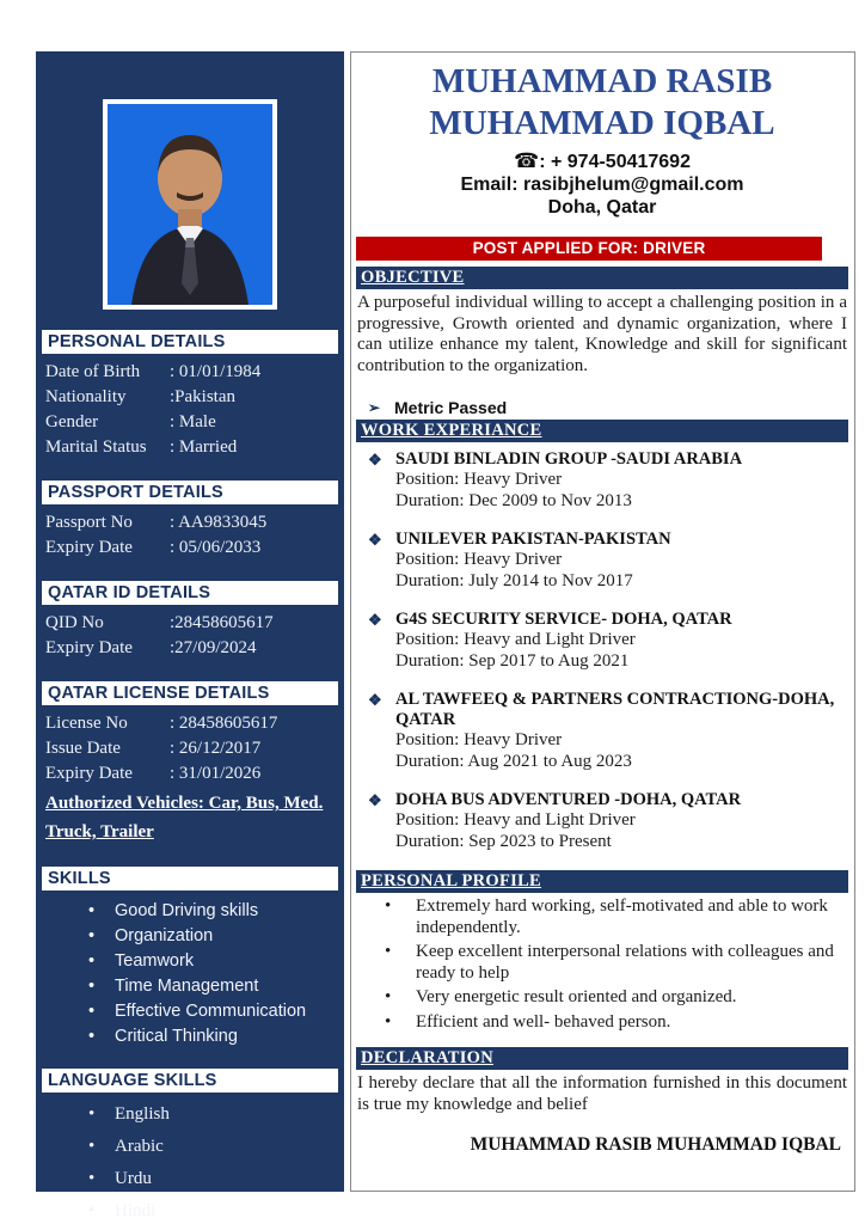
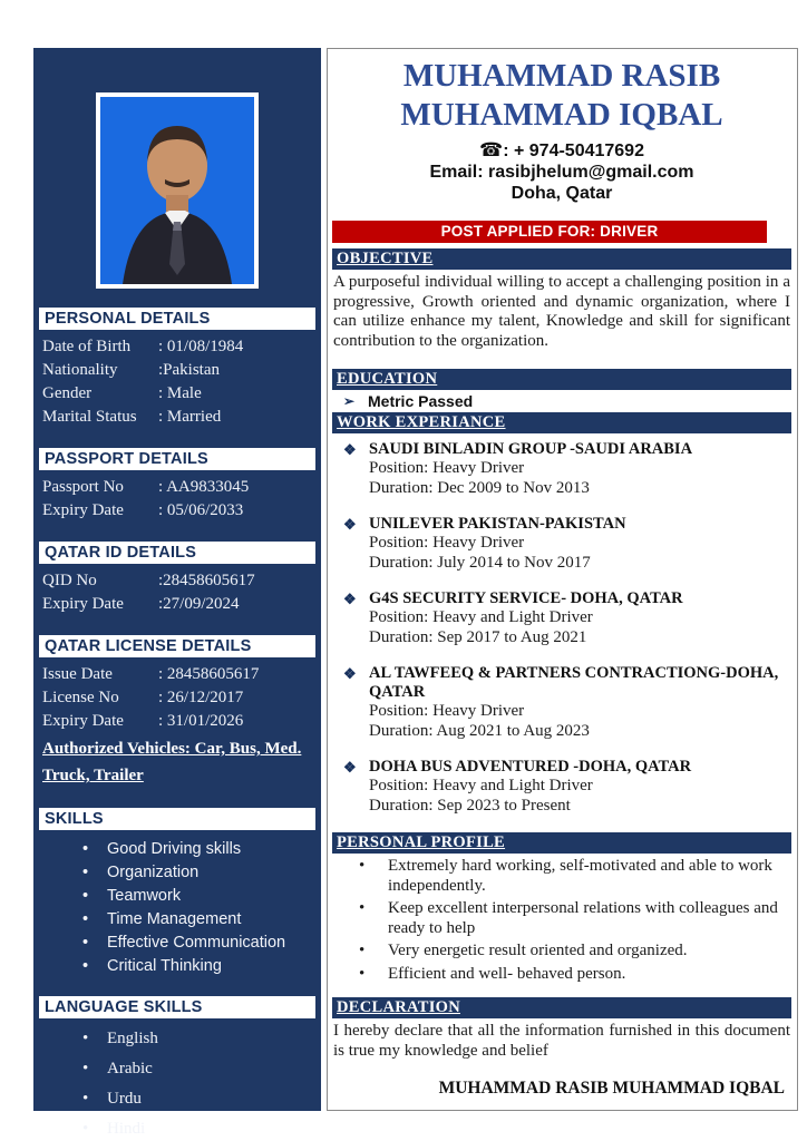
  PERSONAL DETAILS
  Date of Birth
- : 01/01/1984
+ : 01/08/1984
  Nationality
  :Pakistan
  Gender
  : Male
  Marital Status
  : Married
  PASSPORT DETAILS
  Passport No
  : AA9833045
  Expiry Date
  : 05/06/2033
  QATAR ID DETAILS
  QID No
  :28458605617
  Expiry Date
  :27/09/2024
  QATAR LICENSE DETAILS
- License No
+ Issue Date
  : 28458605617
- Issue Date
+ License No
  : 26/12/2017
  Expiry Date
  : 31/01/2026
  Authorized Vehicles: Car, Bus, Med. Truck, Trailer
  SKILLS
  •
  Good Driving skills
  •
  Organization
  •
  Teamwork
  •
  Time Management
  •
  Effective Communication
  •
  Critical Thinking
  LANGUAGE SKILLS
  •
  English
  •
  Arabic
  •
  Urdu
  MUHAMMAD RASIB
  MUHAMMAD IQBAL
  ☎: + 974-50417692
  Email: rasibjhelum@gmail.com
  Doha, Qatar
  POST APPLIED FOR: DRIVER
  OBJECTIVE
  A purposeful individual willing to accept a challenging position in a progressive, Growth oriented and dynamic organization, where I can utilize enhance my talent, Knowledge and skill for significant contribution to the organization.
+ EDUCATION
  ➢
  Metric Passed
  WORK EXPERIANCE
  ❖
  SAUDI BINLADIN GROUP -SAUDI ARABIA
  Position: Heavy Driver
  Duration: Dec 2009 to Nov 2013
  ❖
  UNILEVER PAKISTAN-PAKISTAN
  Position: Heavy Driver
  Duration: July 2014 to Nov 2017
  ❖
  G4S SECURITY SERVICE- DOHA, QATAR
  Position: Heavy and Light Driver
  Duration: Sep 2017 to Aug 2021
  ❖
  AL TAWFEEQ & PARTNERS CONTRACTIONG-DOHA, QATAR
  Position: Heavy Driver
  Duration: Aug 2021 to Aug 2023
  ❖
  DOHA BUS ADVENTURED -DOHA, QATAR
  Position: Heavy and Light Driver
  Duration: Sep 2023 to Present
  PERSONAL PROFILE
  •
  Extremely hard working, self-motivated and able to work independently.
  •
  Keep excellent interpersonal relations with colleagues and ready to help
  •
  Very energetic result oriented and organized.
  •
  Efficient and well- behaved person.
  DECLARATION
  I hereby declare that all the information furnished in this document is true my knowledge and belief
  MUHAMMAD RASIB MUHAMMAD IQBAL
